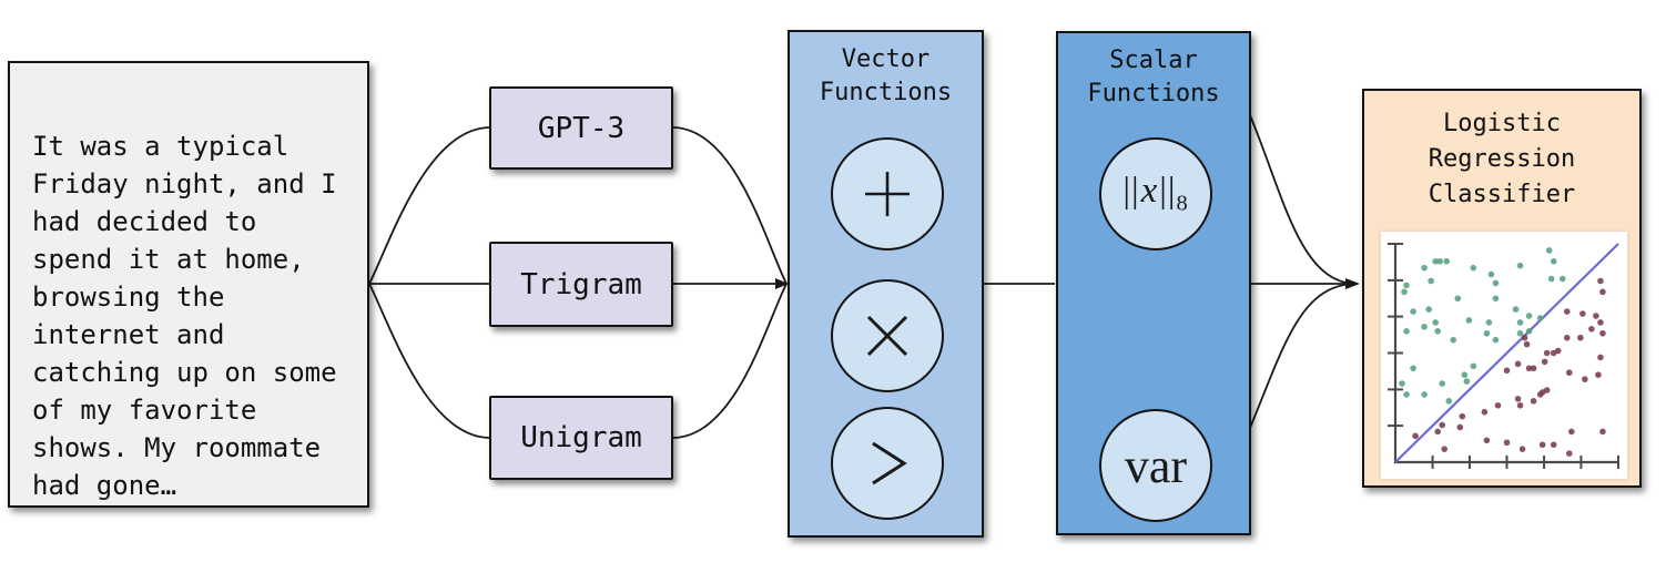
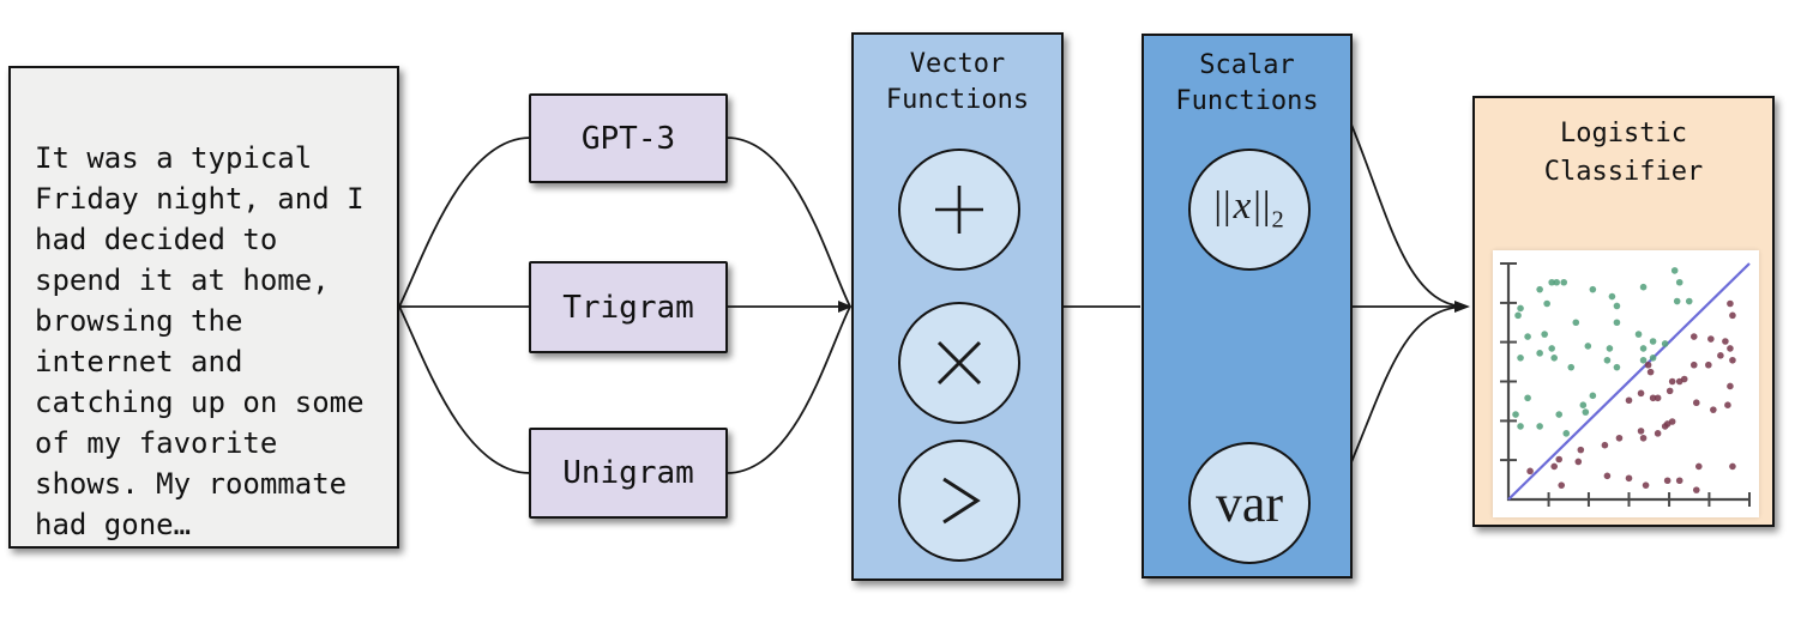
  It was a typical
  Friday night, and I
  had decided to
  spend it at home,
  browsing the
  internet and
  catching up on some
  of my favorite
  shows. My roommate
  had gone…
  GPT-3
  Trigram
  Unigram
  Vector
  Functions
  Scalar
  Functions
- ||x||8
+ ||x||2
  var
  Logistic
- Regression
  Classifier
